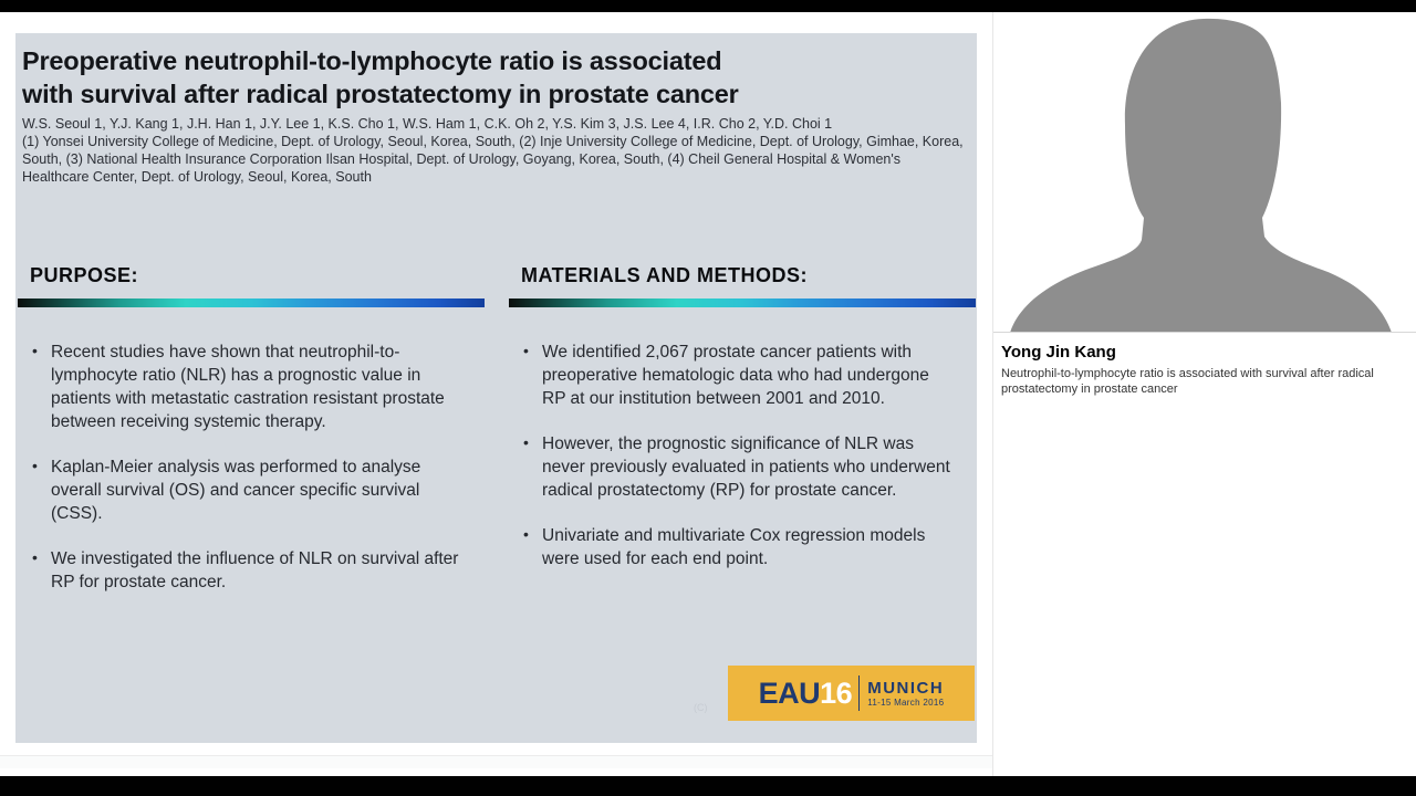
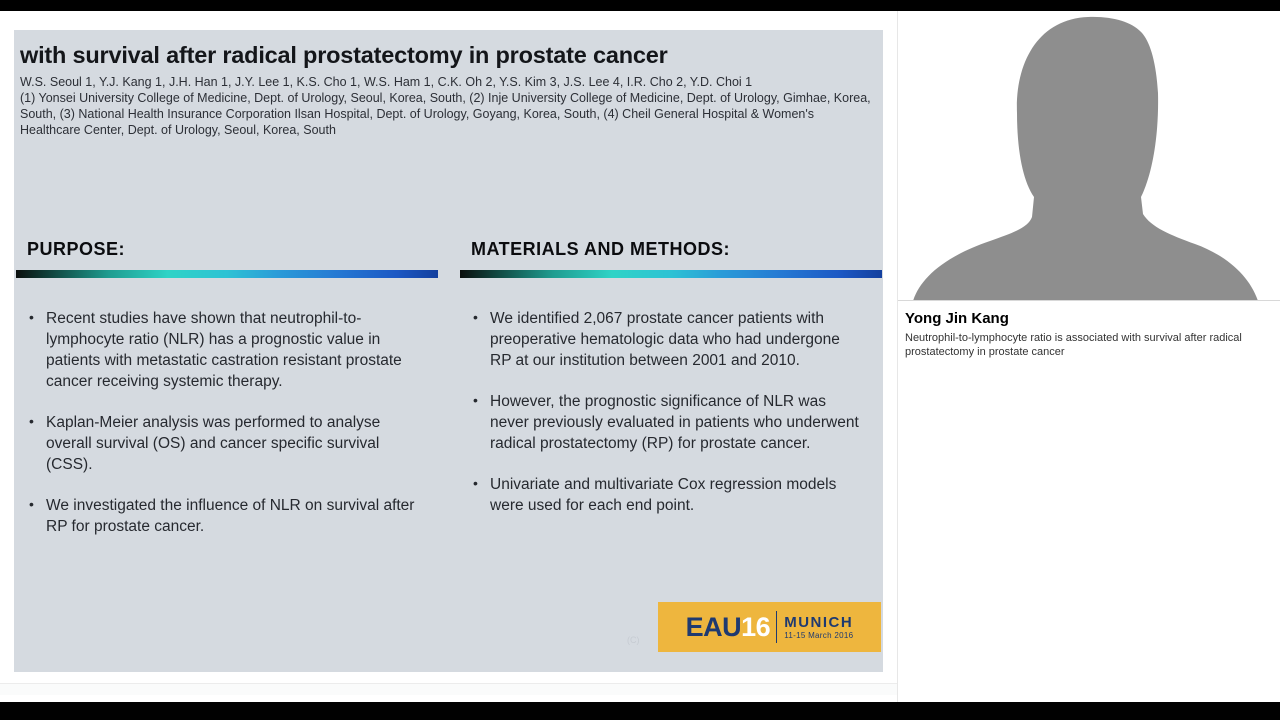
- Preoperative neutrophil-to-lymphocyte ratio is associated
  with survival after radical prostatectomy in prostate cancer
  W.S. Seoul 1, Y.J. Kang 1, J.H. Han 1, J.Y. Lee 1, K.S. Cho 1, W.S. Ham 1, C.K. Oh 2, Y.S. Kim 3, J.S. Lee 4, I.R. Cho 2, Y.D. Choi 1
  (1) Yonsei University College of Medicine, Dept. of Urology, Seoul, Korea, South, (2) Inje University College of Medicine, Dept. of Urology, Gimhae, Korea, South, (3) National Health Insurance Corporation Ilsan Hospital, Dept. of Urology, Goyang, Korea, South, (4) Cheil General Hospital & Women's Healthcare Center, Dept. of Urology, Seoul, Korea, South
  PURPOSE:
- Recent studies have shown that neutrophil-to-lymphocyte ratio (NLR) has a prognostic value in patients with metastatic castration resistant prostate between receiving systemic therapy.
+ Recent studies have shown that neutrophil-to-lymphocyte ratio (NLR) has a prognostic value in patients with metastatic castration resistant prostate cancer receiving systemic therapy.
  Kaplan-Meier analysis was performed to analyse overall survival (OS) and cancer specific survival (CSS).
  We investigated the influence of NLR on survival after RP for prostate cancer.
  MATERIALS AND METHODS:
  We identified 2,067 prostate cancer patients with preoperative hematologic data who had undergone RP at our institution between 2001 and 2010.
  However, the prognostic significance of NLR was never previously evaluated in patients who underwent radical prostatectomy (RP) for prostate cancer.
  Univariate and multivariate Cox regression models were used for each end point.
  EAU16
  MUNICH
  11-15 March 2016
  Yong Jin Kang
  Neutrophil-to-lymphocyte ratio is associated with survival after radical prostatectomy in prostate cancer
